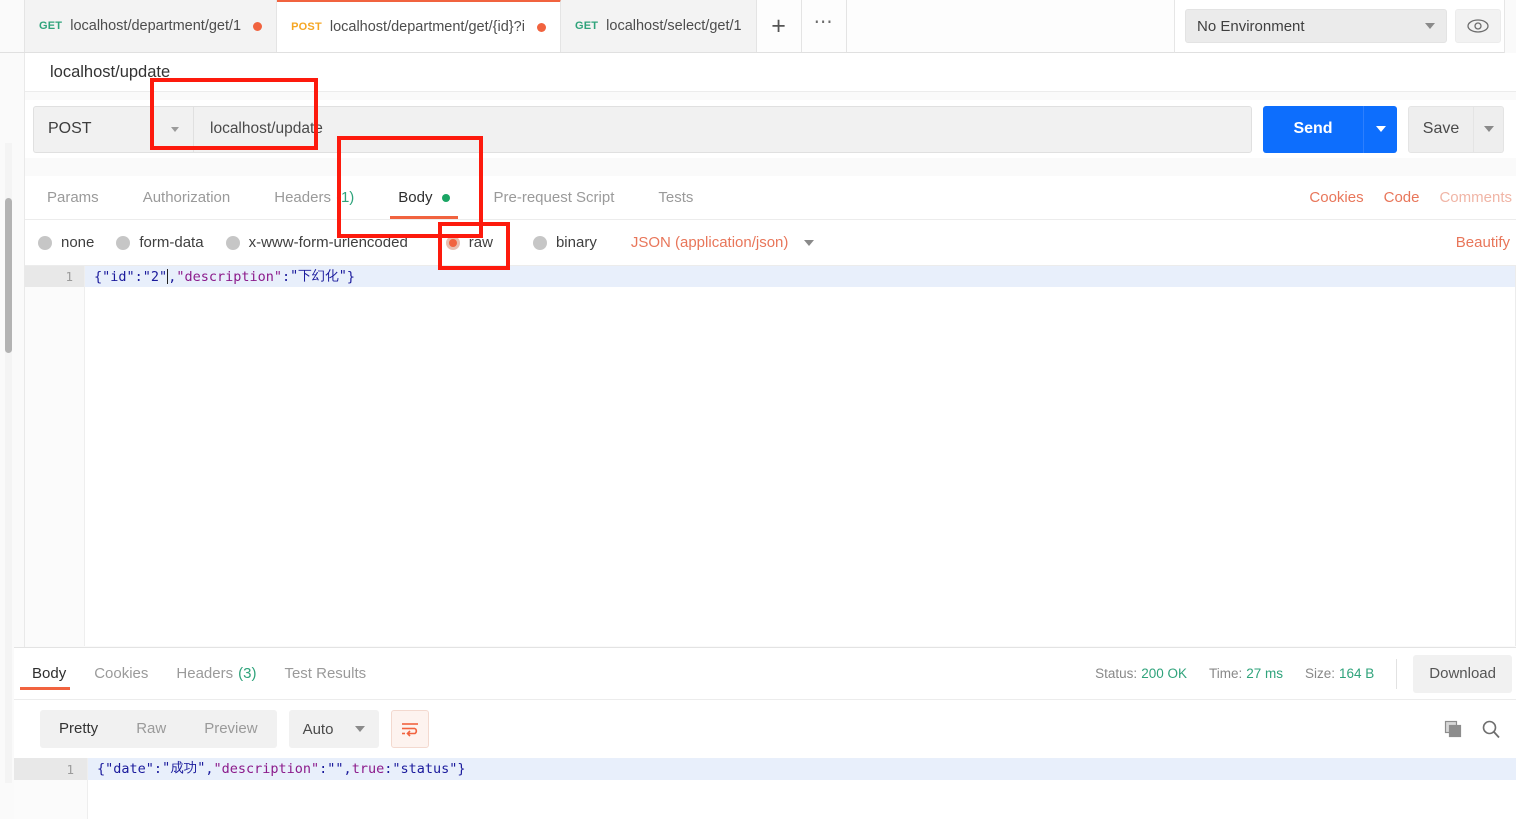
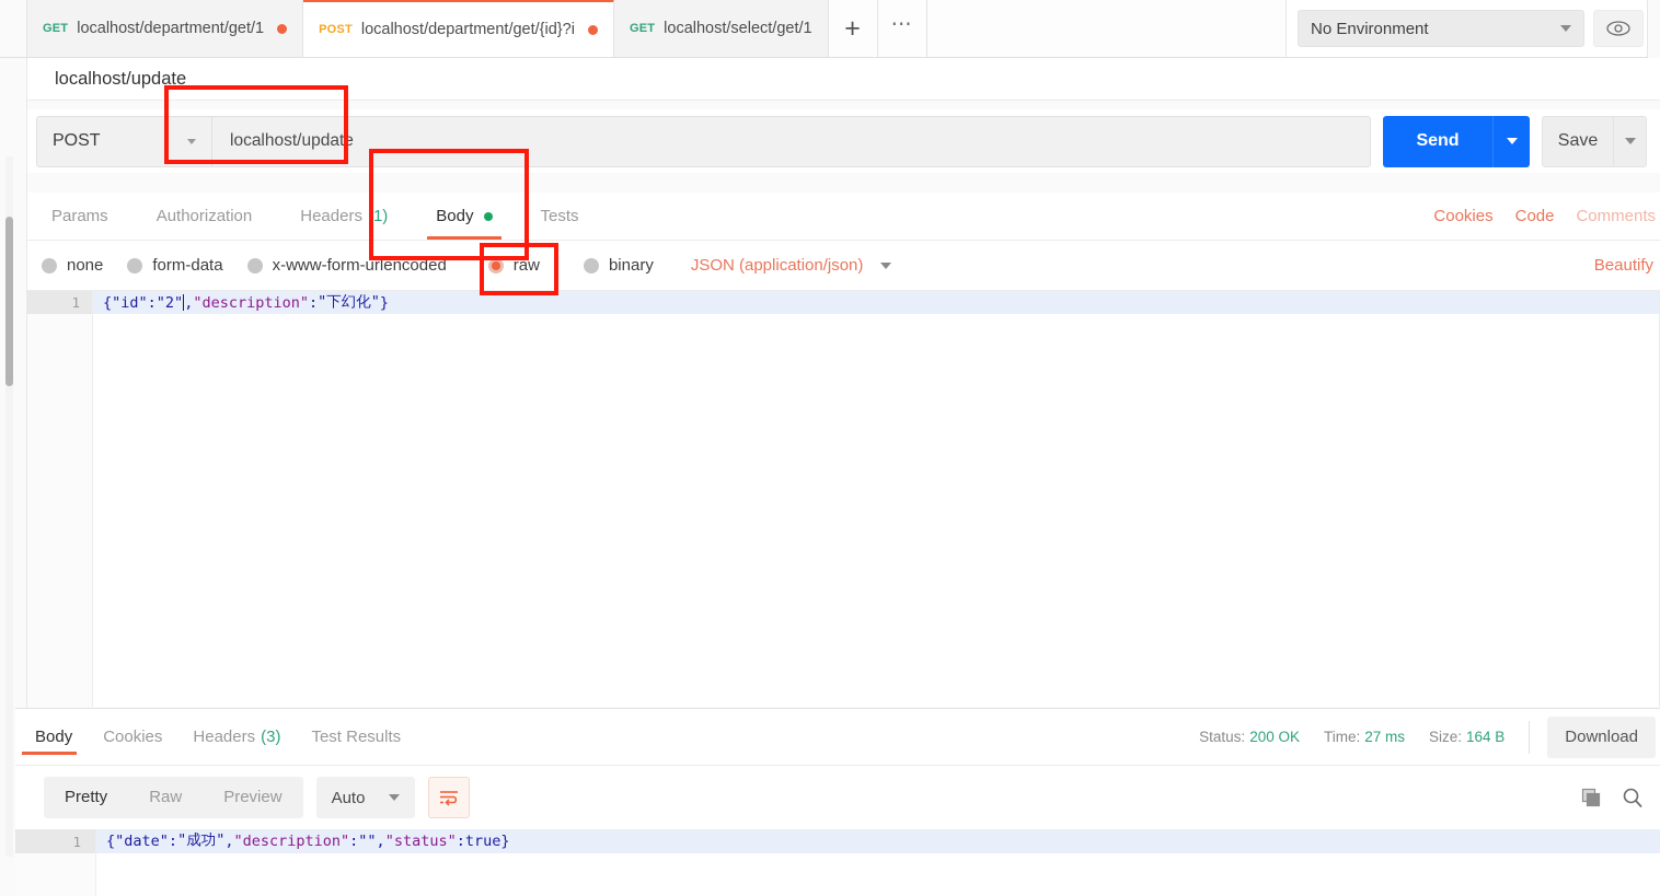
  GET
  localhost/department/get/1
  POST
  localhost/department/get/{id}?i
  GET
  localhost/select/get/1
  +
  ⋯
  No Environment
  localhost/update
  POST
  localhost/update
  Send
  Save
  Params
  Authorization
  Headers
  (1)
  Body
- Pre-request Script
  Tests
  Cookies
  Code
  Comments
  none
  form-data
  x-www-form-urlencoded
  raw
  binary
  JSON (application/json)
  Beautify
  1
  {
  "id"
  :
  "2"
  ,
  "description"
  :
  "下幻化"
  }
  Body
  Cookies
  Headers
  (3)
  Test Results
  Status: 200 OK
  Time: 27 ms
  Size: 164 B
  Download
  Pretty
  Raw
  Preview
  Auto
  1
  {
  "date"
  :
  "成功"
  ,
  "description"
  :
  ""
  ,
- true
+ "status"
  :
- "status"
+ true
  }
